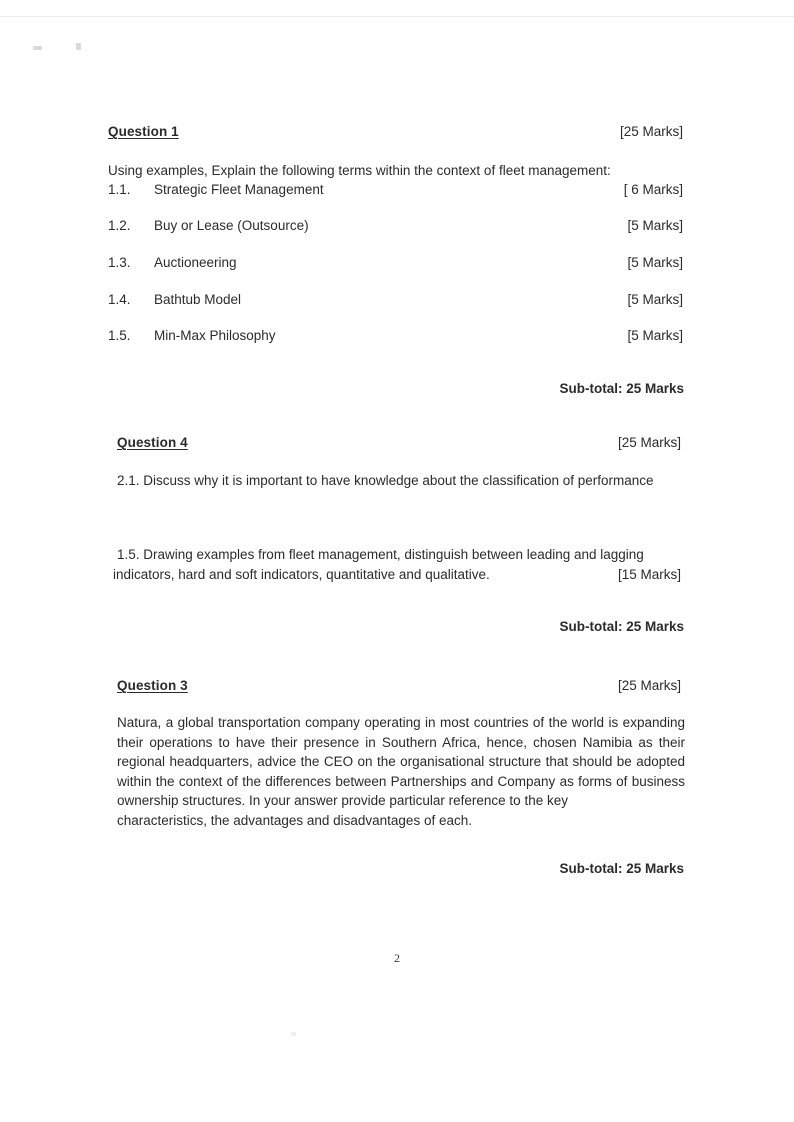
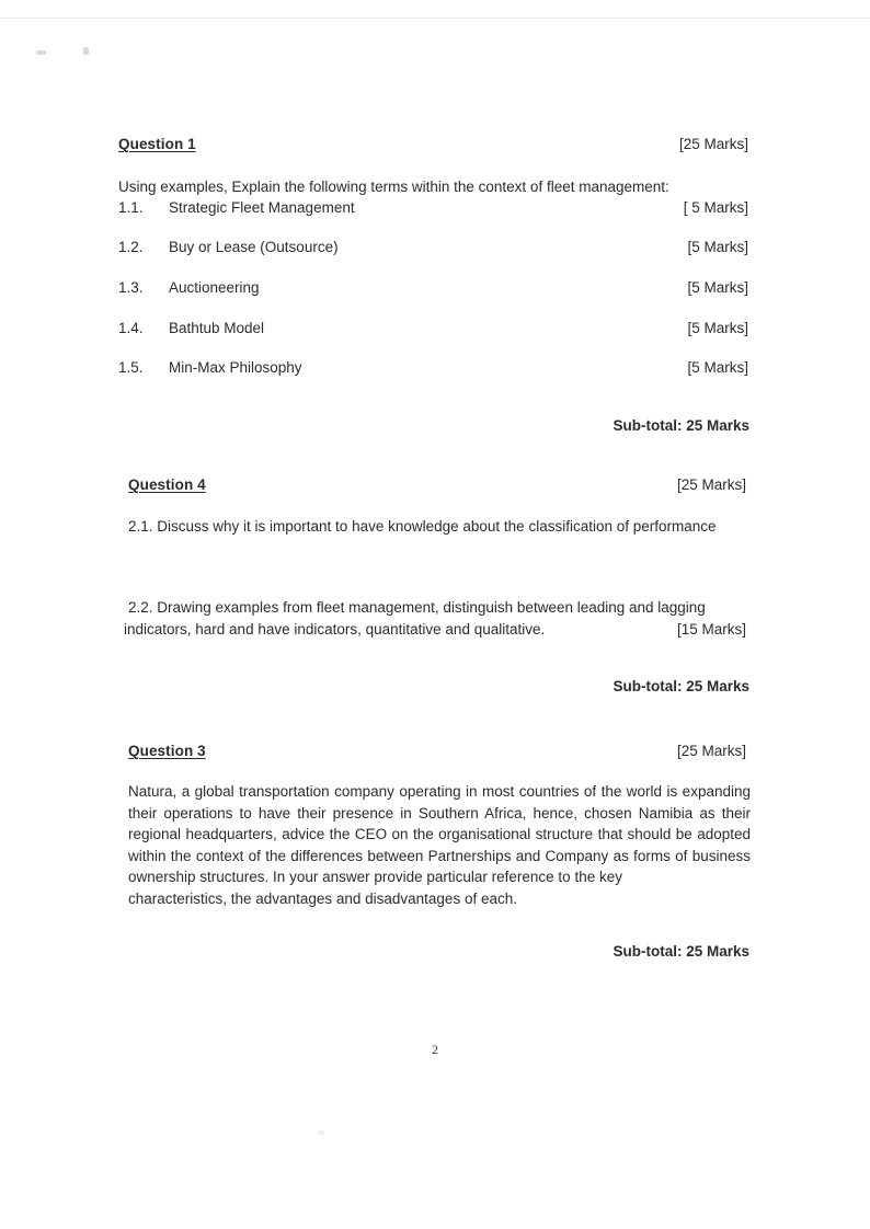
  Question 1
  [25 Marks]
  Using examples, Explain the following terms within the context of fleet management:
  1.1.
  Strategic Fleet Management
- [ 6 Marks]
+ [ 5 Marks]
  1.2.
  Buy or Lease (Outsource)
  [5 Marks]
  1.3.
  Auctioneering
  [5 Marks]
  1.4.
  Bathtub Model
  [5 Marks]
  1.5.
  Min-Max Philosophy
  [5 Marks]
  Sub-total: 25 Marks
  Question 4
  [25 Marks]
  2.1. Discuss why it is important to have knowledge about the classification of performance
- 1.5. Drawing examples from fleet management, distinguish between leading and lagging
+ 2.2. Drawing examples from fleet management, distinguish between leading and lagging
- indicators, hard and soft indicators, quantitative and qualitative.
+ indicators, hard and have indicators, quantitative and qualitative.
  [15 Marks]
  Sub-total: 25 Marks
  Question 3
  [25 Marks]
  Natura, a global transportation company operating in most countries of the world is expanding their operations to have their presence in Southern Africa, hence, chosen Namibia as their regional headquarters, advice the CEO on the organisational structure that should be adopted within the context of the differences between Partnerships and Company as forms of business ownership structures. In your answer provide particular reference to the key
  characteristics, the advantages and disadvantages of each.
  Sub-total: 25 Marks
  2
